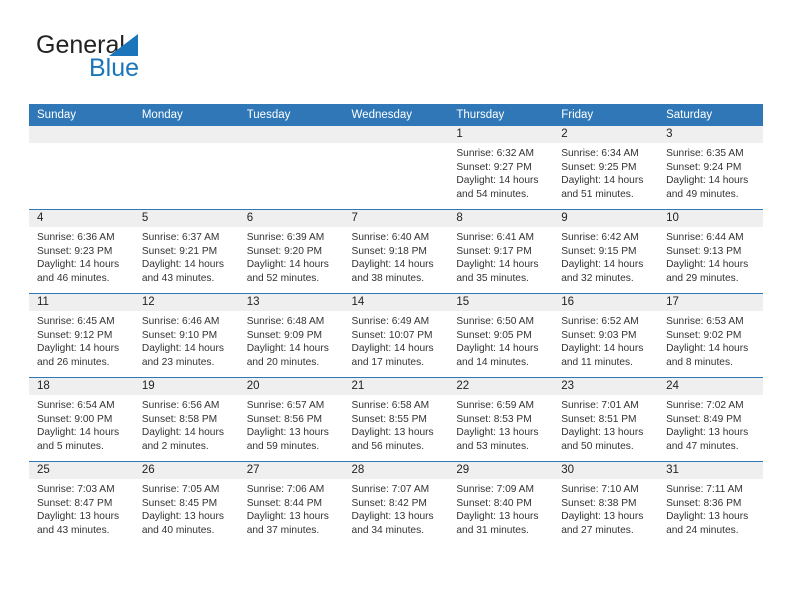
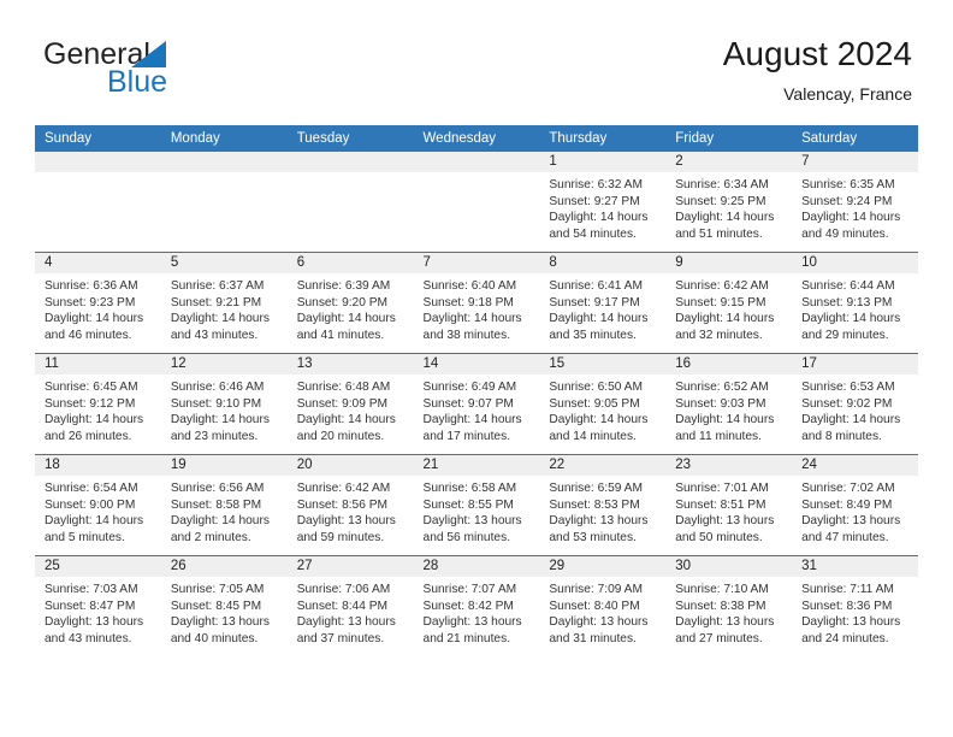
  General
  Blue
+ August 2024
+ Valencay, France
  Sunday	Monday	Tuesday	Wednesday	Thursday	Friday	Saturday
- 				1Sunrise: 6:32 AMSunset: 9:27 PMDaylight: 14 hoursand 54 minutes.	2Sunrise: 6:34 AMSunset: 9:25 PMDaylight: 14 hoursand 51 minutes.	3Sunrise: 6:35 AMSunset: 9:24 PMDaylight: 14 hoursand 49 minutes.
+ 				1Sunrise: 6:32 AMSunset: 9:27 PMDaylight: 14 hoursand 54 minutes.	2Sunrise: 6:34 AMSunset: 9:25 PMDaylight: 14 hoursand 51 minutes.	7Sunrise: 6:35 AMSunset: 9:24 PMDaylight: 14 hoursand 49 minutes.
- 4Sunrise: 6:36 AMSunset: 9:23 PMDaylight: 14 hoursand 46 minutes.	5Sunrise: 6:37 AMSunset: 9:21 PMDaylight: 14 hoursand 43 minutes.	6Sunrise: 6:39 AMSunset: 9:20 PMDaylight: 14 hoursand 52 minutes.	7Sunrise: 6:40 AMSunset: 9:18 PMDaylight: 14 hoursand 38 minutes.	8Sunrise: 6:41 AMSunset: 9:17 PMDaylight: 14 hoursand 35 minutes.	9Sunrise: 6:42 AMSunset: 9:15 PMDaylight: 14 hoursand 32 minutes.	10Sunrise: 6:44 AMSunset: 9:13 PMDaylight: 14 hoursand 29 minutes.
+ 4Sunrise: 6:36 AMSunset: 9:23 PMDaylight: 14 hoursand 46 minutes.	5Sunrise: 6:37 AMSunset: 9:21 PMDaylight: 14 hoursand 43 minutes.	6Sunrise: 6:39 AMSunset: 9:20 PMDaylight: 14 hoursand 41 minutes.	7Sunrise: 6:40 AMSunset: 9:18 PMDaylight: 14 hoursand 38 minutes.	8Sunrise: 6:41 AMSunset: 9:17 PMDaylight: 14 hoursand 35 minutes.	9Sunrise: 6:42 AMSunset: 9:15 PMDaylight: 14 hoursand 32 minutes.	10Sunrise: 6:44 AMSunset: 9:13 PMDaylight: 14 hoursand 29 minutes.
- 11Sunrise: 6:45 AMSunset: 9:12 PMDaylight: 14 hoursand 26 minutes.	12Sunrise: 6:46 AMSunset: 9:10 PMDaylight: 14 hoursand 23 minutes.	13Sunrise: 6:48 AMSunset: 9:09 PMDaylight: 14 hoursand 20 minutes.	14Sunrise: 6:49 AMSunset: 10:07 PMDaylight: 14 hoursand 17 minutes.	15Sunrise: 6:50 AMSunset: 9:05 PMDaylight: 14 hoursand 14 minutes.	16Sunrise: 6:52 AMSunset: 9:03 PMDaylight: 14 hoursand 11 minutes.	17Sunrise: 6:53 AMSunset: 9:02 PMDaylight: 14 hoursand 8 minutes.
+ 11Sunrise: 6:45 AMSunset: 9:12 PMDaylight: 14 hoursand 26 minutes.	12Sunrise: 6:46 AMSunset: 9:10 PMDaylight: 14 hoursand 23 minutes.	13Sunrise: 6:48 AMSunset: 9:09 PMDaylight: 14 hoursand 20 minutes.	14Sunrise: 6:49 AMSunset: 9:07 PMDaylight: 14 hoursand 17 minutes.	15Sunrise: 6:50 AMSunset: 9:05 PMDaylight: 14 hoursand 14 minutes.	16Sunrise: 6:52 AMSunset: 9:03 PMDaylight: 14 hoursand 11 minutes.	17Sunrise: 6:53 AMSunset: 9:02 PMDaylight: 14 hoursand 8 minutes.
- 18Sunrise: 6:54 AMSunset: 9:00 PMDaylight: 14 hoursand 5 minutes.	19Sunrise: 6:56 AMSunset: 8:58 PMDaylight: 14 hoursand 2 minutes.	20Sunrise: 6:57 AMSunset: 8:56 PMDaylight: 13 hoursand 59 minutes.	21Sunrise: 6:58 AMSunset: 8:55 PMDaylight: 13 hoursand 56 minutes.	22Sunrise: 6:59 AMSunset: 8:53 PMDaylight: 13 hoursand 53 minutes.	23Sunrise: 7:01 AMSunset: 8:51 PMDaylight: 13 hoursand 50 minutes.	24Sunrise: 7:02 AMSunset: 8:49 PMDaylight: 13 hoursand 47 minutes.
+ 18Sunrise: 6:54 AMSunset: 9:00 PMDaylight: 14 hoursand 5 minutes.	19Sunrise: 6:56 AMSunset: 8:58 PMDaylight: 14 hoursand 2 minutes.	20Sunrise: 6:42 AMSunset: 8:56 PMDaylight: 13 hoursand 59 minutes.	21Sunrise: 6:58 AMSunset: 8:55 PMDaylight: 13 hoursand 56 minutes.	22Sunrise: 6:59 AMSunset: 8:53 PMDaylight: 13 hoursand 53 minutes.	23Sunrise: 7:01 AMSunset: 8:51 PMDaylight: 13 hoursand 50 minutes.	24Sunrise: 7:02 AMSunset: 8:49 PMDaylight: 13 hoursand 47 minutes.
- 25Sunrise: 7:03 AMSunset: 8:47 PMDaylight: 13 hoursand 43 minutes.	26Sunrise: 7:05 AMSunset: 8:45 PMDaylight: 13 hoursand 40 minutes.	27Sunrise: 7:06 AMSunset: 8:44 PMDaylight: 13 hoursand 37 minutes.	28Sunrise: 7:07 AMSunset: 8:42 PMDaylight: 13 hoursand 34 minutes.	29Sunrise: 7:09 AMSunset: 8:40 PMDaylight: 13 hoursand 31 minutes.	30Sunrise: 7:10 AMSunset: 8:38 PMDaylight: 13 hoursand 27 minutes.	31Sunrise: 7:11 AMSunset: 8:36 PMDaylight: 13 hoursand 24 minutes.
+ 25Sunrise: 7:03 AMSunset: 8:47 PMDaylight: 13 hoursand 43 minutes.	26Sunrise: 7:05 AMSunset: 8:45 PMDaylight: 13 hoursand 40 minutes.	27Sunrise: 7:06 AMSunset: 8:44 PMDaylight: 13 hoursand 37 minutes.	28Sunrise: 7:07 AMSunset: 8:42 PMDaylight: 13 hoursand 21 minutes.	29Sunrise: 7:09 AMSunset: 8:40 PMDaylight: 13 hoursand 31 minutes.	30Sunrise: 7:10 AMSunset: 8:38 PMDaylight: 13 hoursand 27 minutes.	31Sunrise: 7:11 AMSunset: 8:36 PMDaylight: 13 hoursand 24 minutes.
